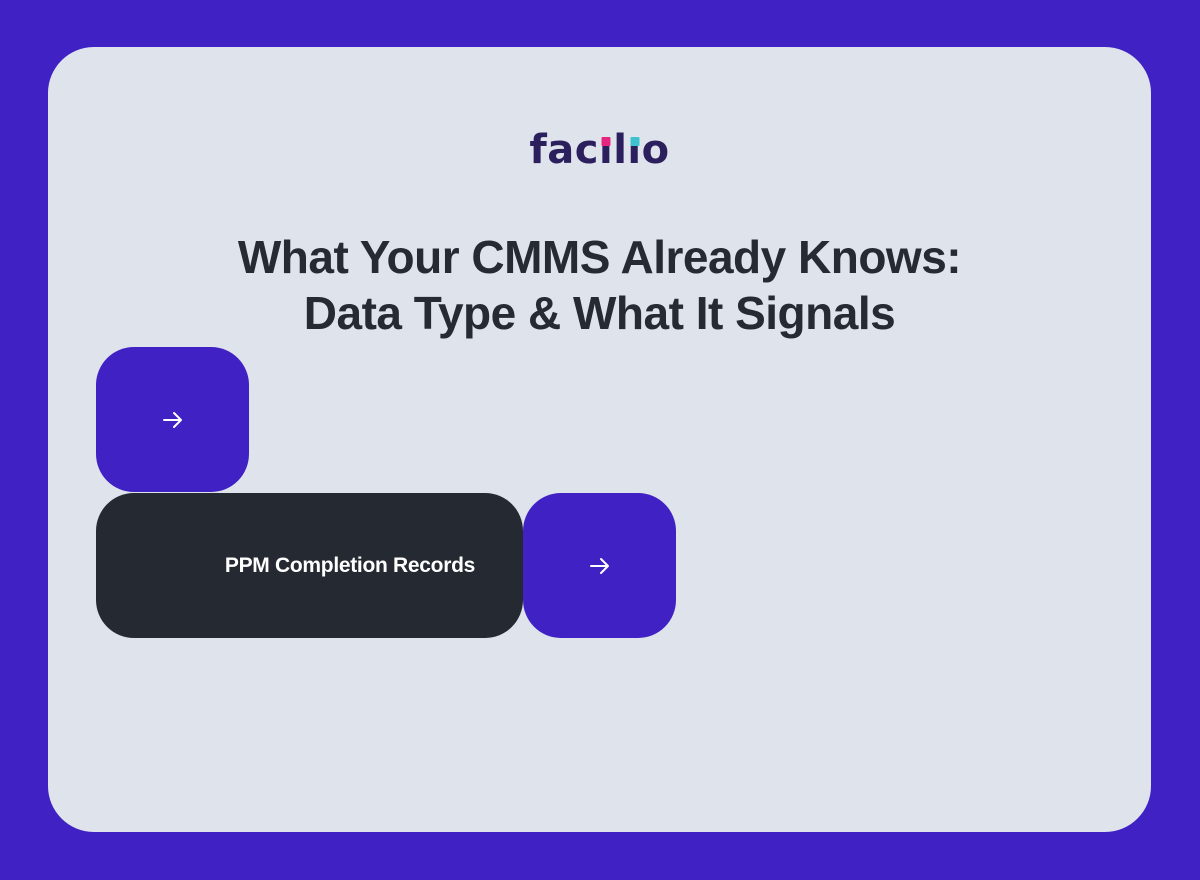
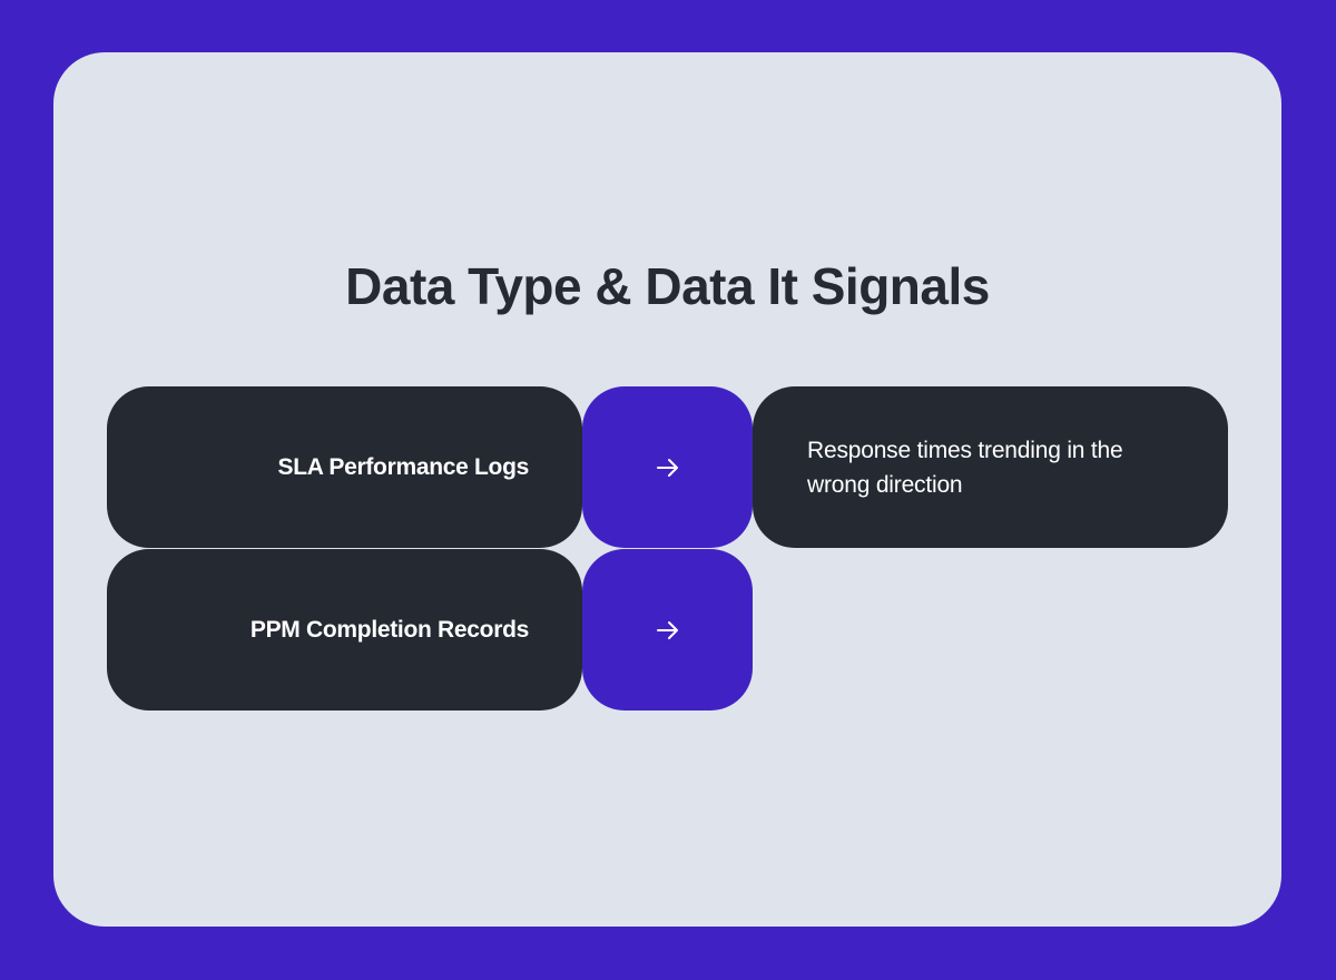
- facılıo
- What Your CMMS Already Knows:
- Data Type & What It Signals
+ Data Type & Data It Signals
+ SLA Performance Logs
+ Response times trending in the wrong direction
  PPM Completion Records
